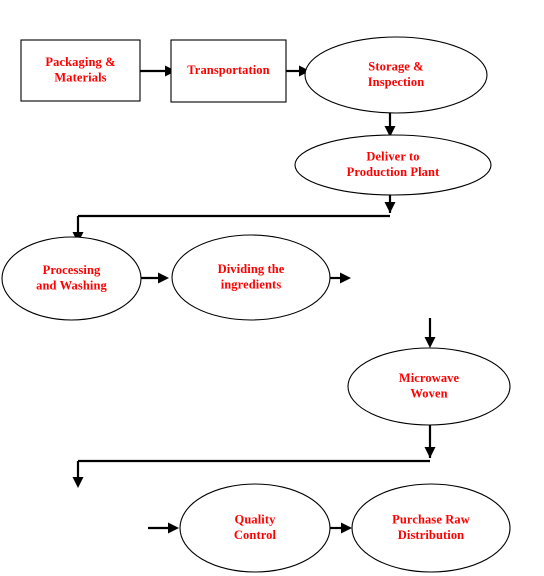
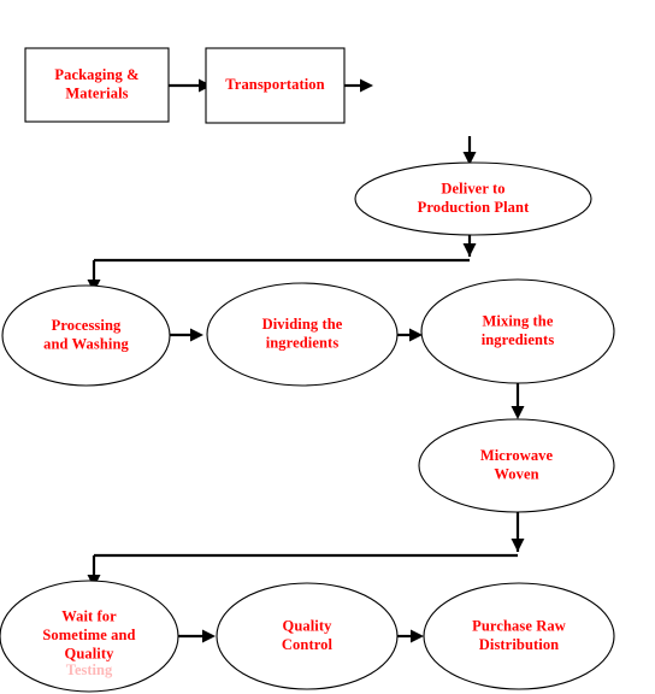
  Packaging & Materials
  Transportation
- Storage & Inspection
  Deliver to Production Plant
  Processing and Washing
  Dividing the ingredients
+ Mixing the ingredients
  Microwave Woven
+ Wait for Sometime and Quality
+ Testing
  Quality Control
  Purchase Raw Distribution
